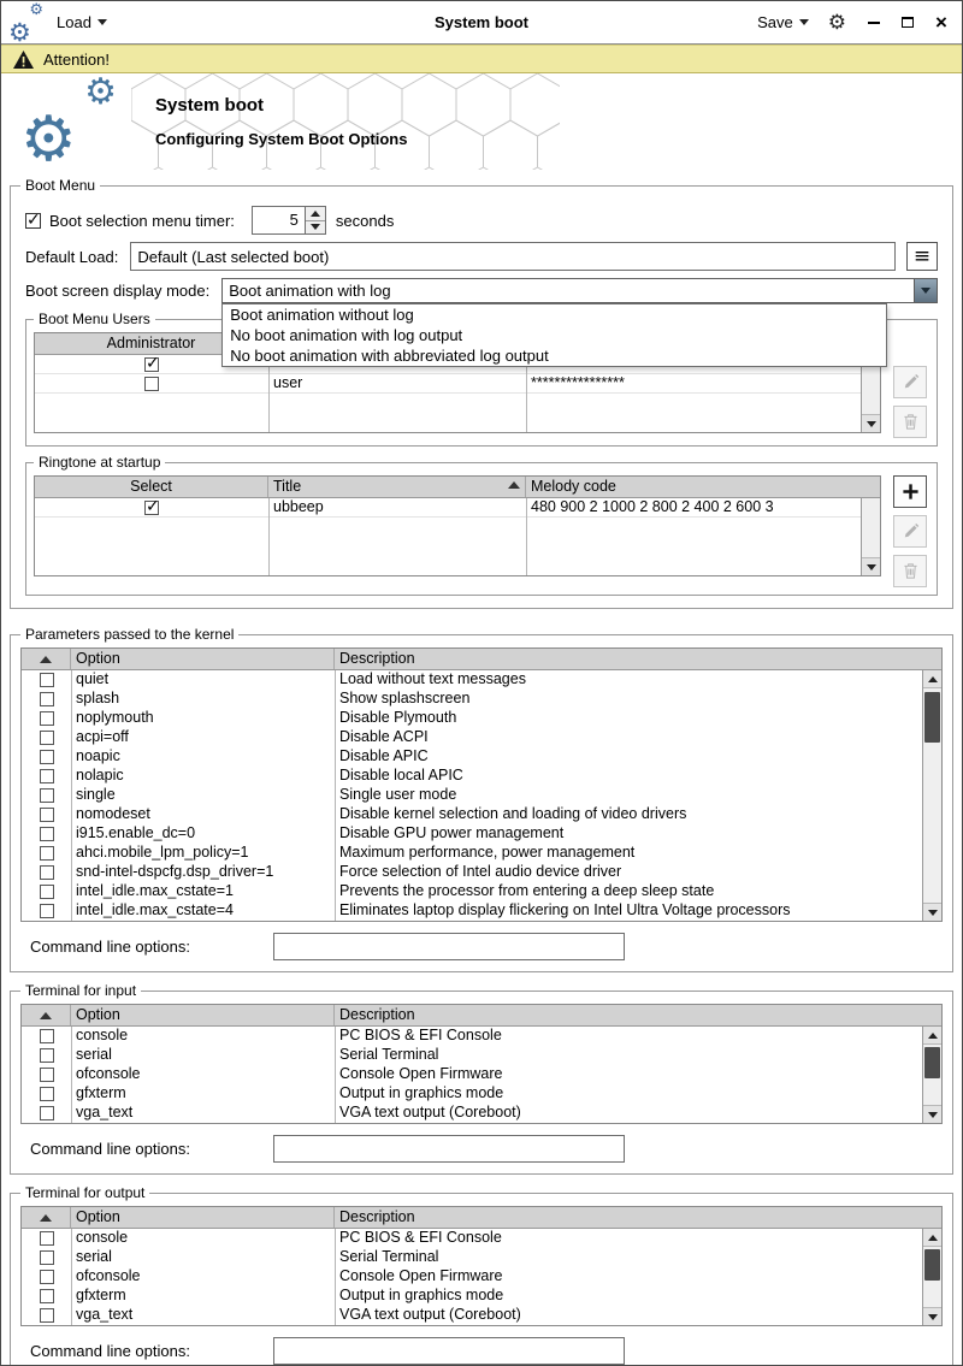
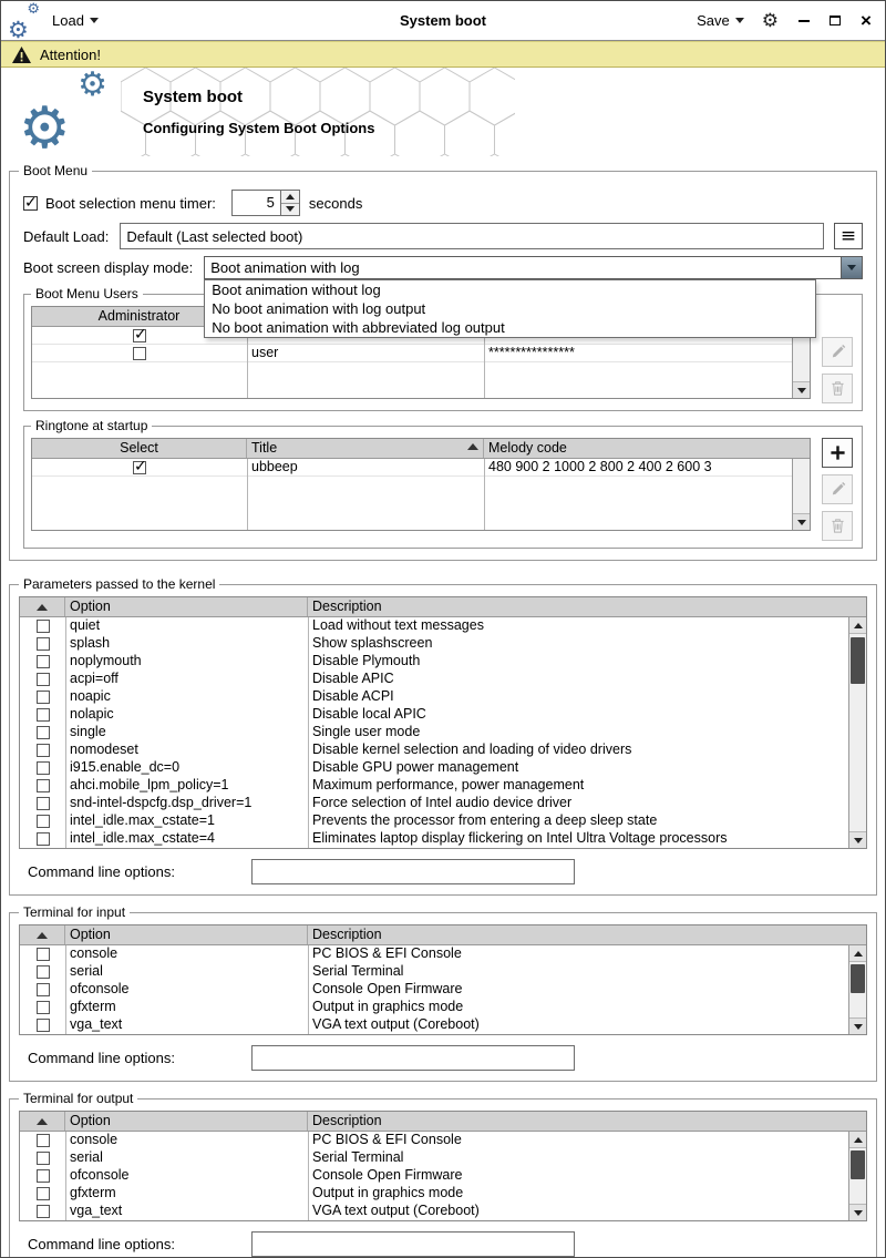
  ⚙
  ⚙
  Load
  System boot
  Save
  ⚙
  ×
  Attention!
  ⚙
  ⚙
  System boot
  Configuring System Boot Options
  Boot Menu
  Boot selection menu timer:
  5
  seconds
  Default Load:
  Default (Last selected boot)
  ≡
  Boot screen display mode:
  Boot animation with log
  Boot animation without log
  No boot animation with log output
  No boot animation with abbreviated log output
  Boot Menu Users
  Administrator
  user
  ****************
  Ringtone at startup
  Select
  Title
  Melody code
  ubbeep
  480 900 2 1000 2 800 2 400 2 600 3
  Parameters passed to the kernel
  Option
  Description
  quiet
  Load without text messages
  splash
  Show splashscreen
  noplymouth
  Disable Plymouth
  acpi=off
- Disable ACPI
+ Disable APIC
  noapic
- Disable APIC
+ Disable ACPI
  nolapic
  Disable local APIC
  single
  Single user mode
  nomodeset
  Disable kernel selection and loading of video drivers
  i915.enable_dc=0
  Disable GPU power management
  ahci.mobile_lpm_policy=1
  Maximum performance, power management
  snd-intel-dspcfg.dsp_driver=1
  Force selection of Intel audio device driver
  intel_idle.max_cstate=1
  Prevents the processor from entering a deep sleep state
  intel_idle.max_cstate=4
  Eliminates laptop display flickering on Intel Ultra Voltage processors
  Command line options:
  Terminal for input
  Option
  Description
  console
  PC BIOS & EFI Console
  serial
  Serial Terminal
  ofconsole
  Console Open Firmware
  gfxterm
  Output in graphics mode
  vga_text
  VGA text output (Coreboot)
  Command line options:
  Terminal for output
  Option
  Description
  console
  PC BIOS & EFI Console
  serial
  Serial Terminal
  ofconsole
  Console Open Firmware
  gfxterm
  Output in graphics mode
  vga_text
  VGA text output (Coreboot)
  Command line options:
